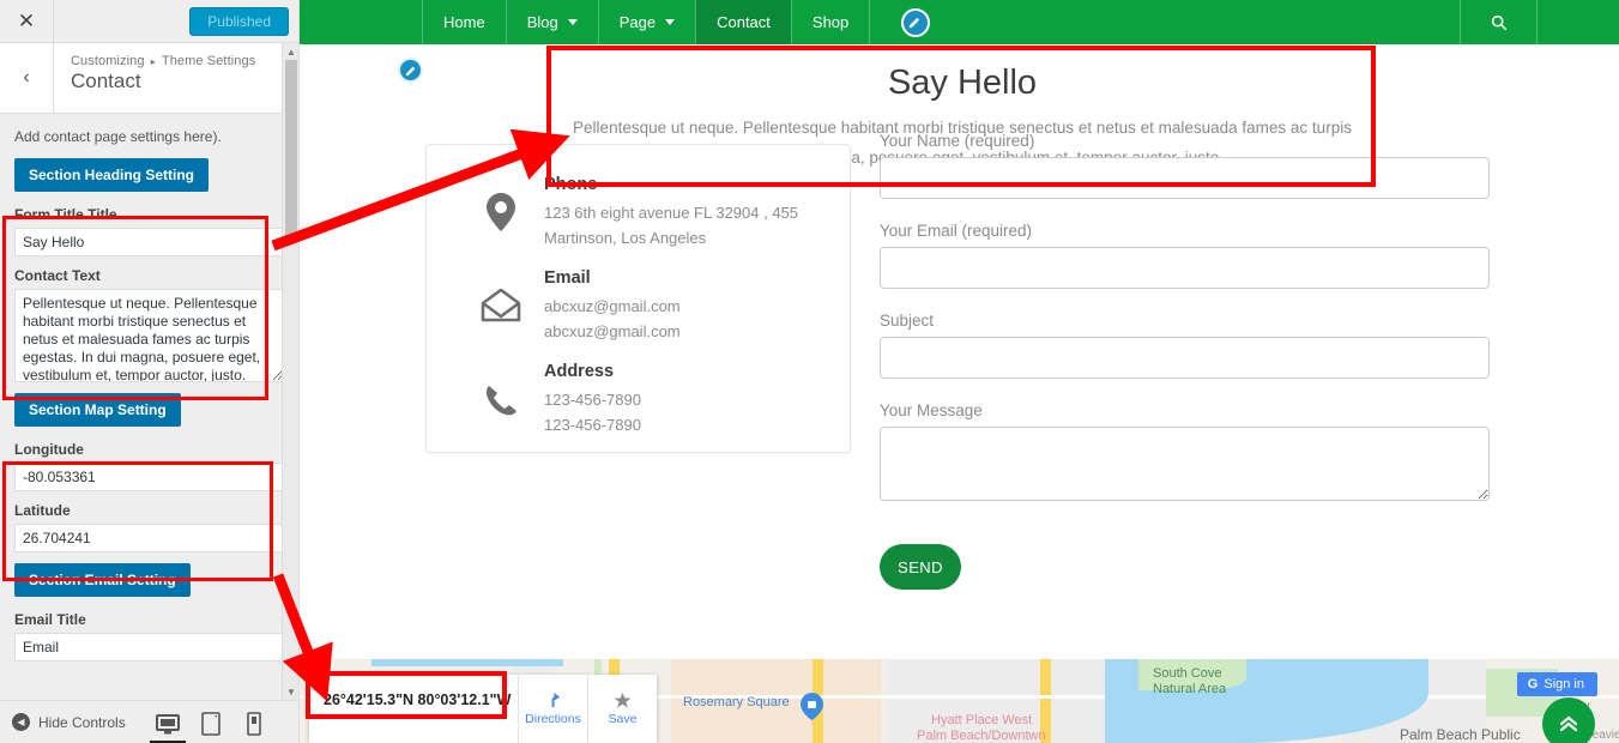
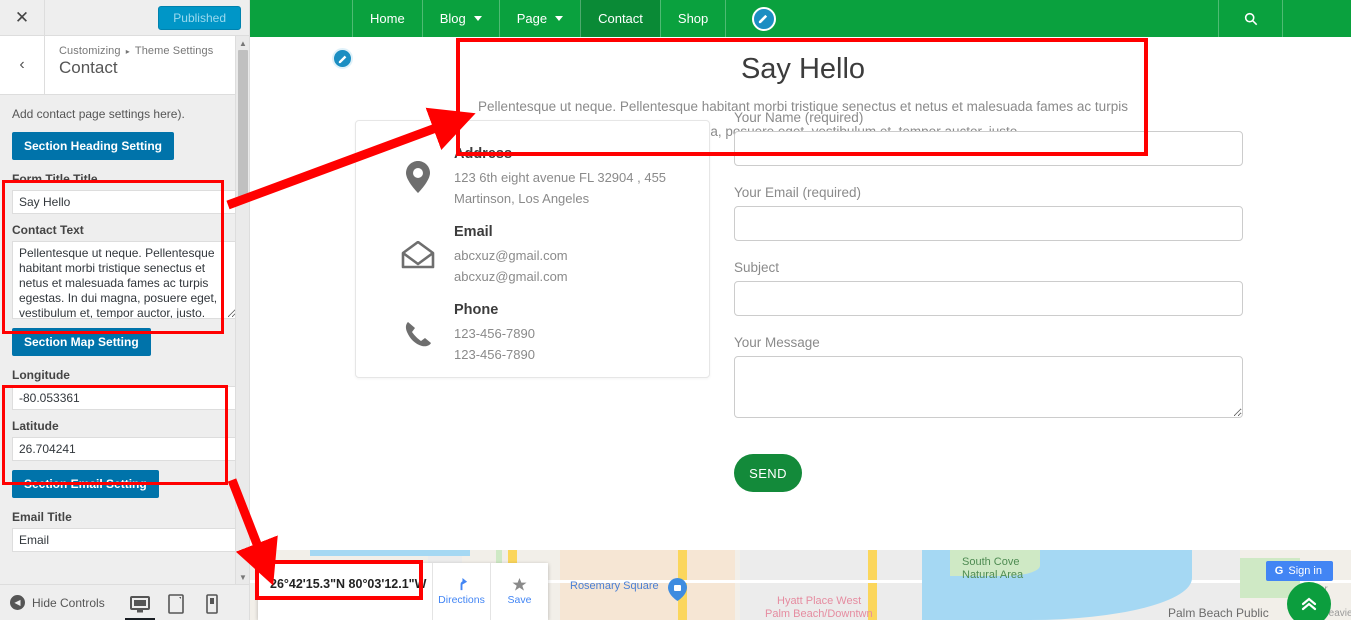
  ✕
  Published
  ‹
  Customizing ▸ Theme Settings
  Contact
  Add contact page settings here).
  Section Heading Setting
  Form Title Title
  Say Hello
  Contact Text
  Section Map Setting
  Longitude
  -80.053361
  Latitude
  26.704241
  Section Email Setting
  Email Title
  Email
  ◀
  Hide Controls
  ▲
  ▼
  Home
  Blog
  Page
  Contact
  Shop
  Say Hello
- Phone
+ Address
  123 6th eight avenue FL 32904 , 455
  Martinson, Los Angeles
  Email
  abcxuz@gmail.com
  abcxuz@gmail.com
- Address
+ Phone
  123-456-7890
  123-456-7890
  Your Name (required)
  Your Email (required)
  Subject
  Your Message
  SEND
  Rosemary Square
  Hyatt Place West
  Palm Beach/Downtwn
  South Cove
  Natural Area
  Palm Beach Public
  26°42'15.3"N 80°03'12.1"W
  Directions
  Save
  G
  Sign in
